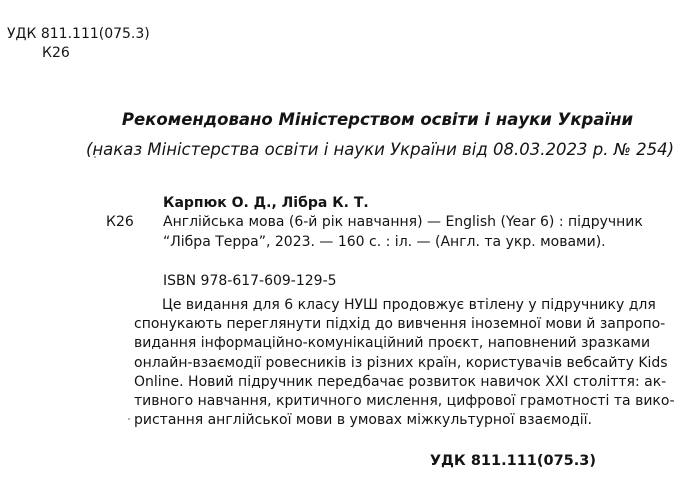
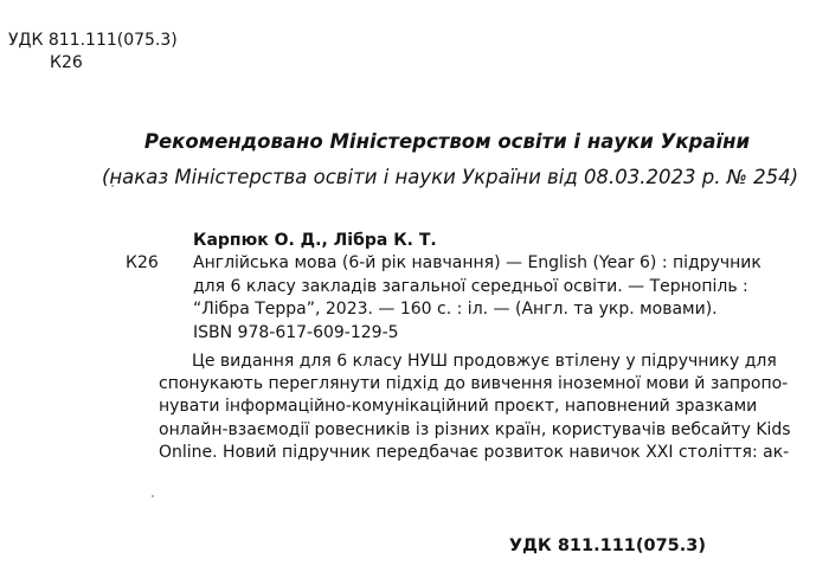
  УДК 811.111(075.3)
  К26
  Рекомендовано Міністерством освіти і науки України
  (наказ Міністерства освіти і науки України від 08.03.2023 р. № 254)
  Карпюк О. Д., Лібра К. Т.
  К26
  Англійська мова (6-й рік навчання) — English (Year 6) : підручник
+ для 6 класу закладів загальної середньої освіти. — Тернопіль :
  “Лібра Терра”, 2023. — 160 с. : іл. — (Англ. та укр. мовами).
  ISBN 978-617-609-129-5
  Це видання для 6 класу НУШ продовжує втілену у підручнику для
  спонукають переглянути підхід до вивчення іноземної мови й запропо-
- видання інформаційно-комунікаційний проєкт, наповнений зразками
+ нувати інформаційно-комунікаційний проєкт, наповнений зразками
  онлайн-взаємодії ровесників із різних країн, користувачів вебсайту Kids
  Online. Новий підручник передбачає розвиток навичок XXI століття: ак-
- тивного навчання, критичного мислення, цифрової грамотності та вико-
- ристання англійської мови в умовах міжкультурної взаємодії.
  УДК 811.111(075.3)
